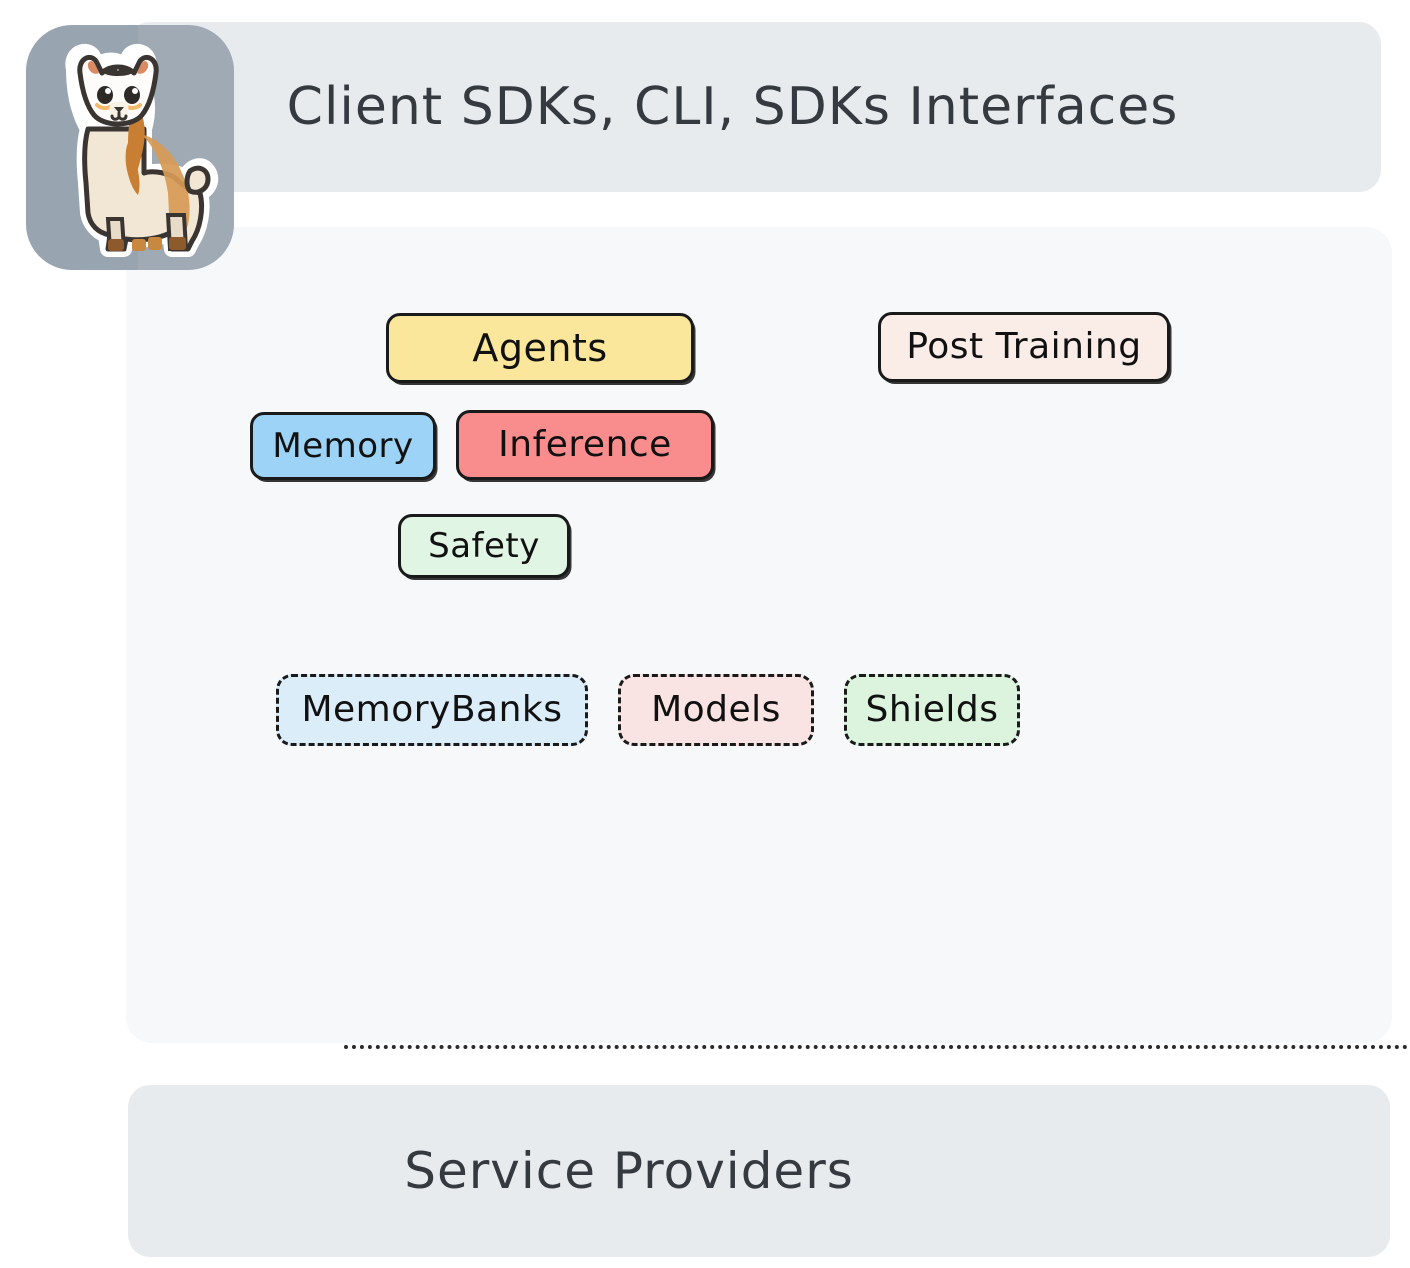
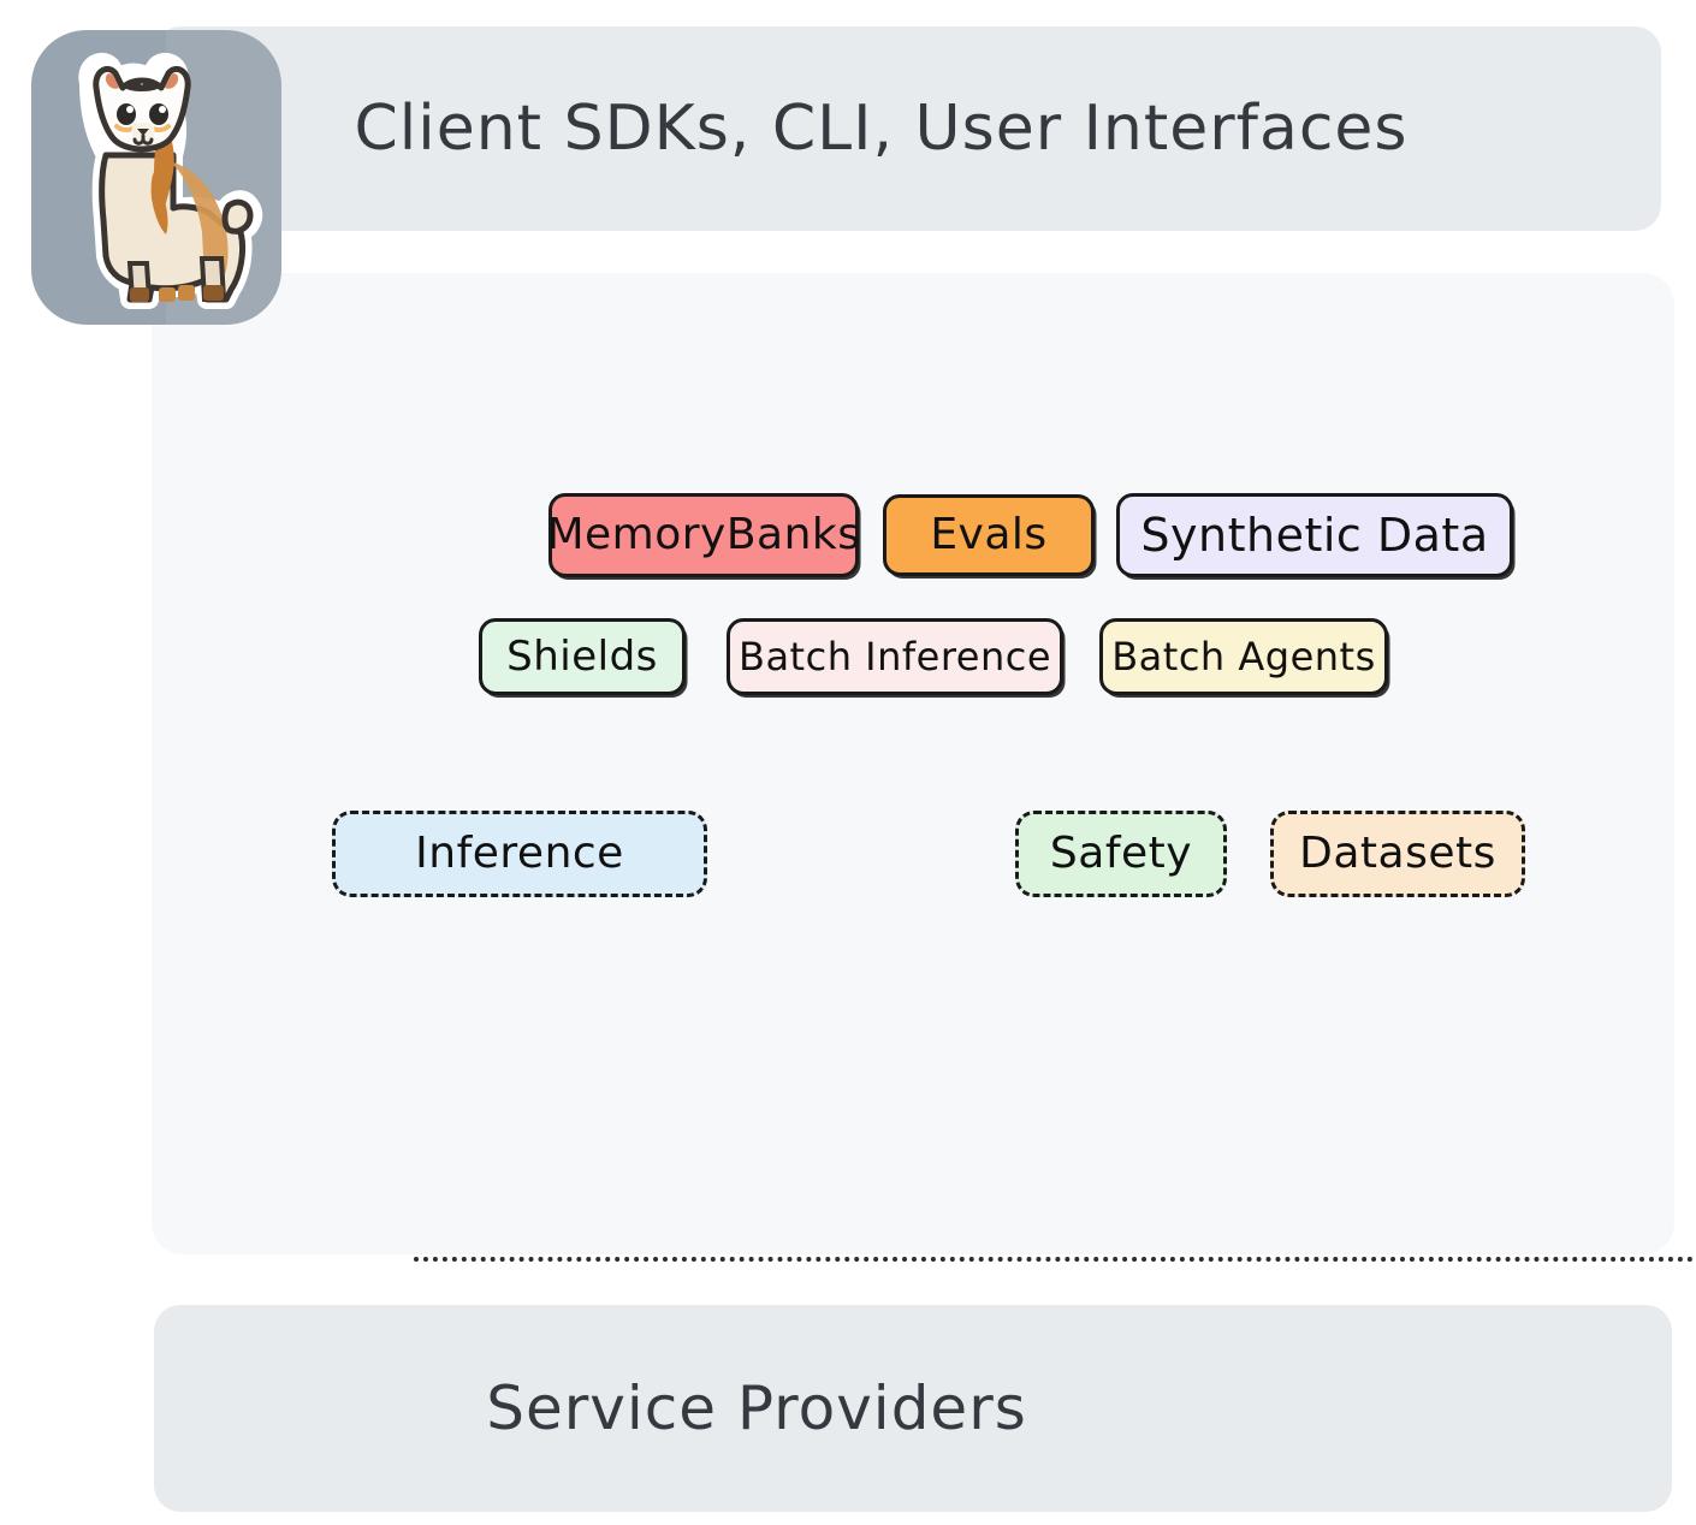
- Client SDKs, CLI, SDKs Interfaces
+ Client SDKs, CLI, User Interfaces
- Agents
- Post Training
- Memory
- Inference
+ MemoryBanks
+ Evals
+ Synthetic Data
- Safety
+ Shields
+ Batch Inference
+ Batch Agents
- MemoryBanks
+ Inference
- Models
- Shields
+ Safety
+ Datasets
  Service Providers
